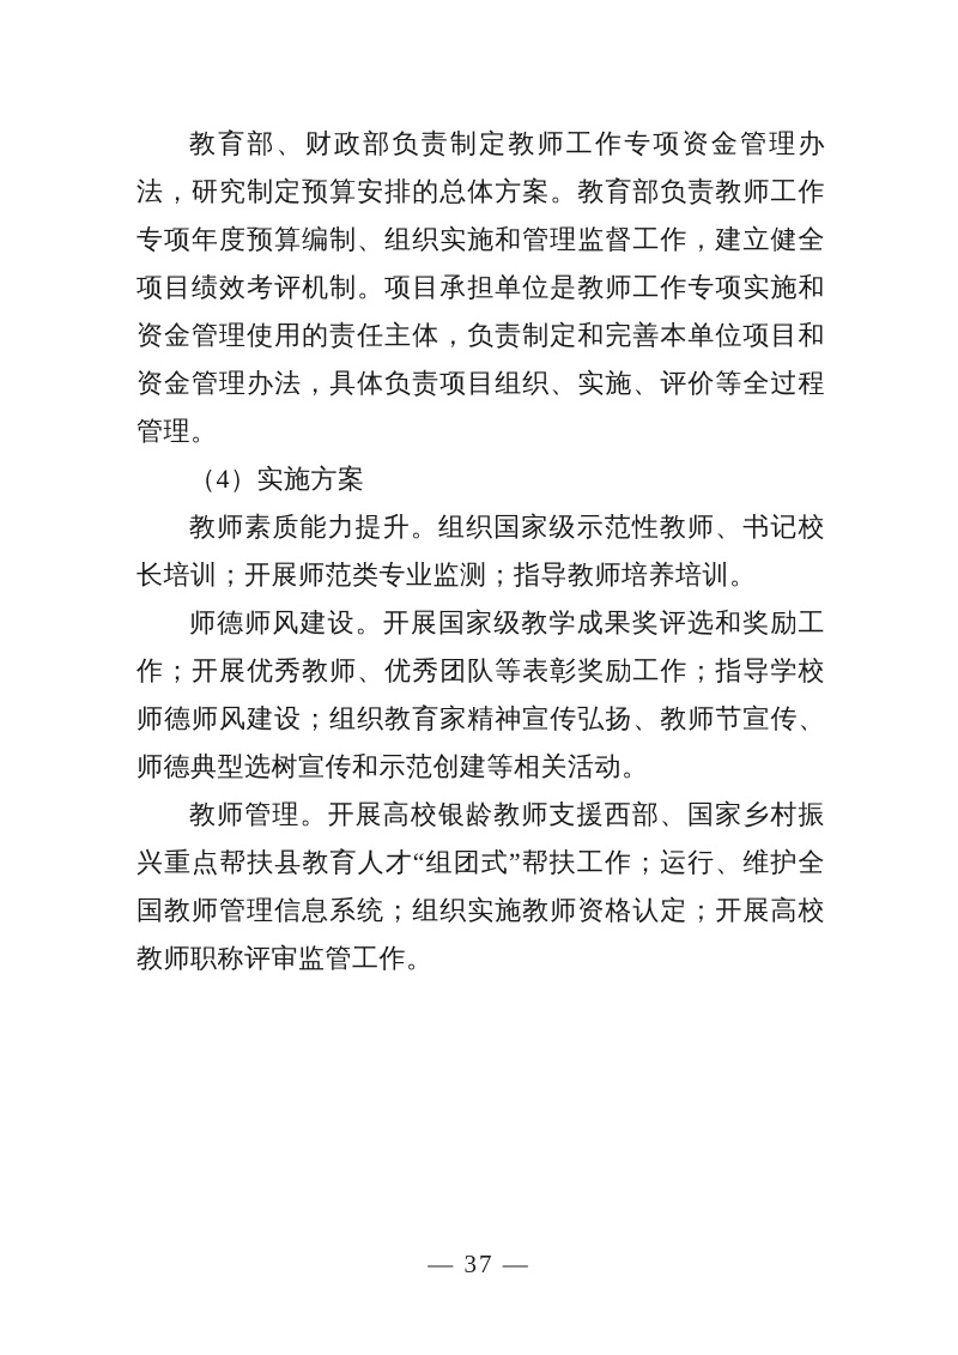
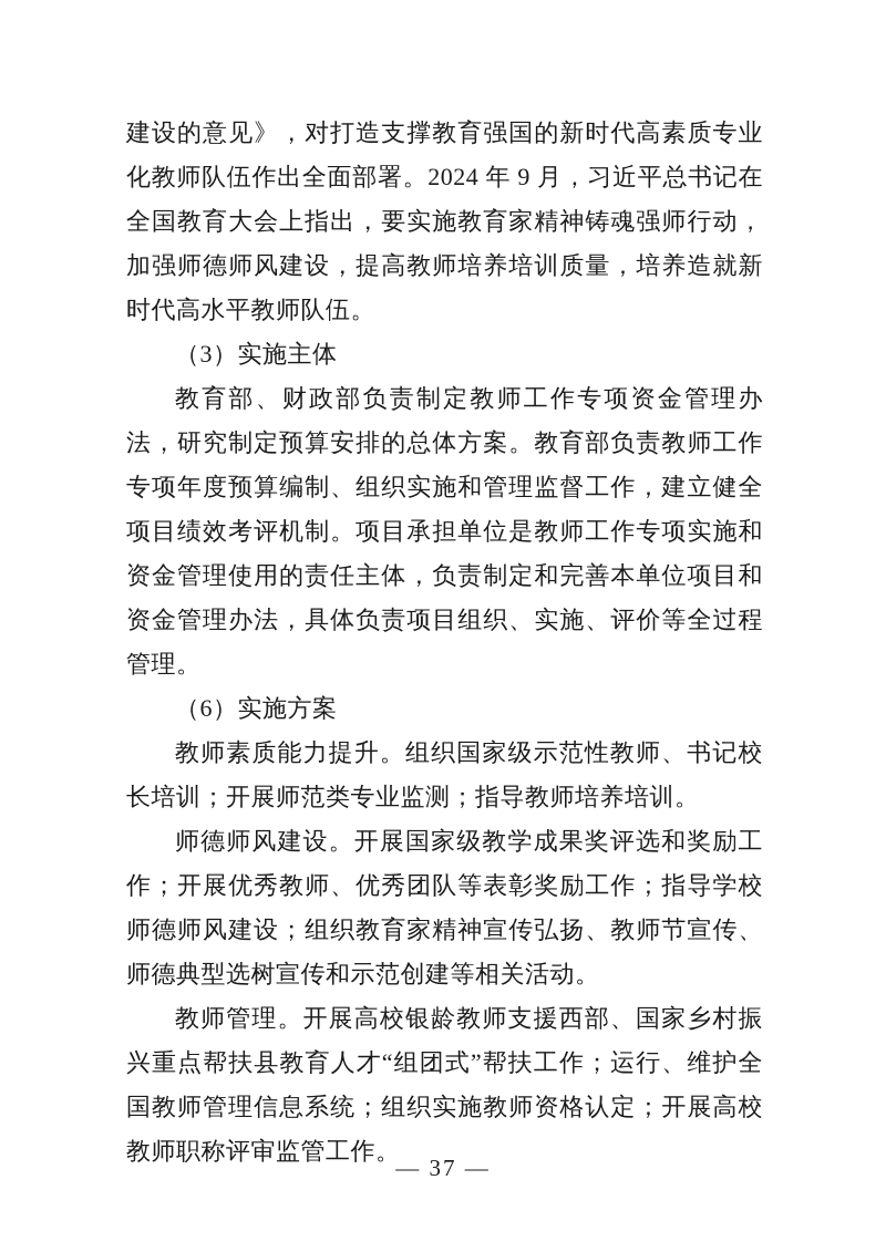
+ 建设的意见》，对打造支撑教育强国的新时代高素质专业化教师队伍作出全面部署。2024 年 9 月，习近平总书记在全国教育大会上指出，要实施教育家精神铸魂强师行动，加强师德师风建设，提高教师培养培训质量，培养造就新时代高水平教师队伍。
+ （3）实施主体
  教育部、财政部负责制定教师工作专项资金管理办法，研究制定预算安排的总体方案。教育部负责教师工作专项年度预算编制、组织实施和管理监督工作，建立健全项目绩效考评机制。项目承担单位是教师工作专项实施和资金管理使用的责任主体，负责制定和完善本单位项目和资金管理办法，具体负责项目组织、实施、评价等全过程管理。
- （4）实施方案
+ （6）实施方案
  教师素质能力提升。组织国家级示范性教师、书记校长培训；开展师范类专业监测；指导教师培养培训。
  师德师风建设。开展国家级教学成果奖评选和奖励工作；开展优秀教师、优秀团队等表彰奖励工作；指导学校师德师风建设；组织教育家精神宣传弘扬、教师节宣传、师德典型选树宣传和示范创建等相关活动。
  教师管理。开展高校银龄教师支援西部、国家乡村振兴重点帮扶县教育人才“组团式”帮扶工作；运行、维护全国教师管理信息系统；组织实施教师资格认定；开展高校教师职称评审监管工作。
  — 37 —
